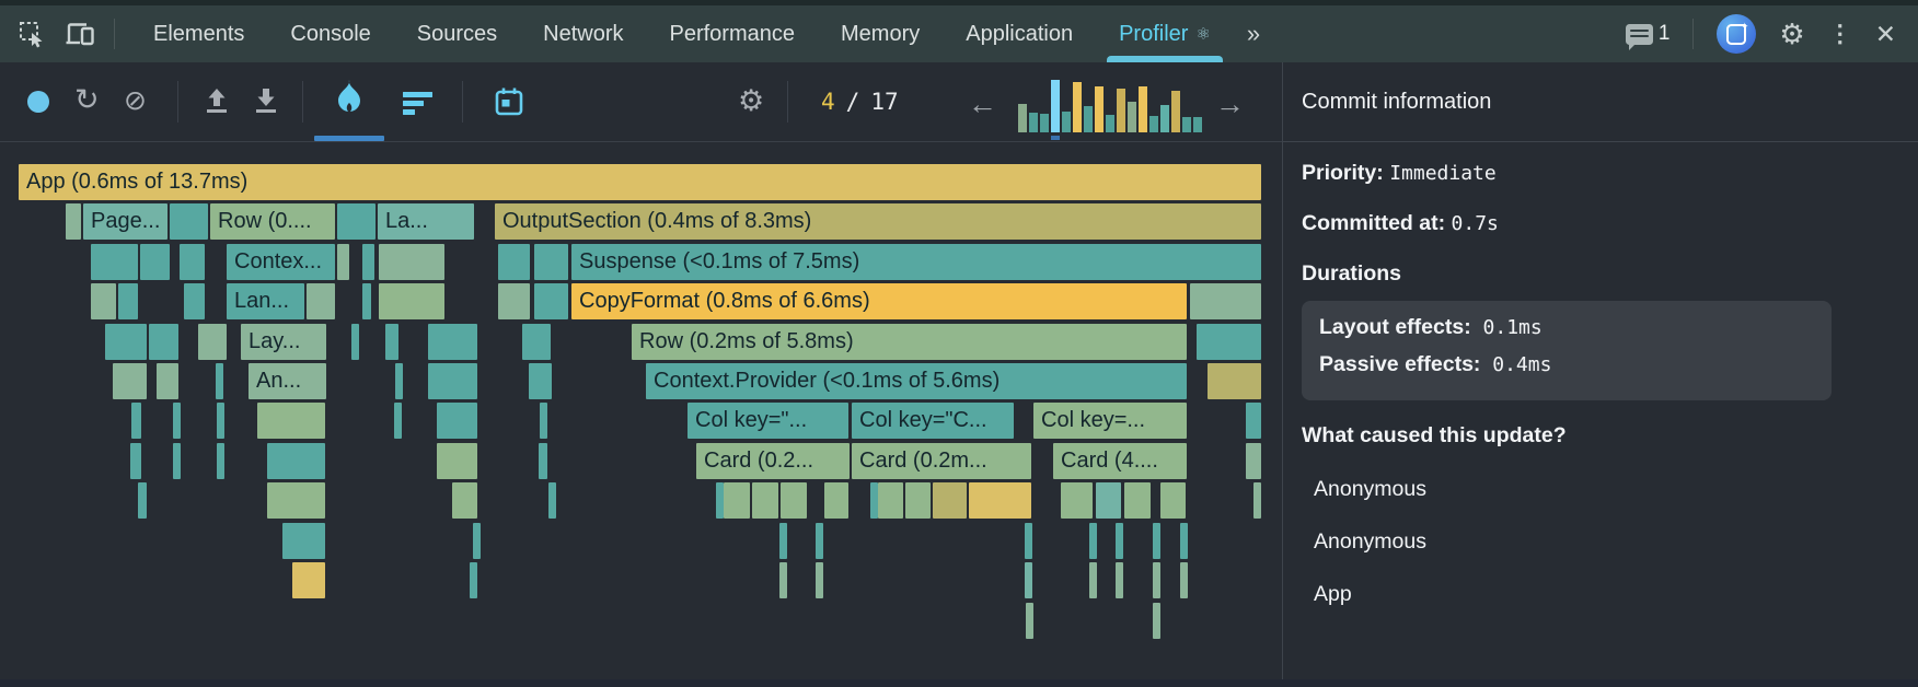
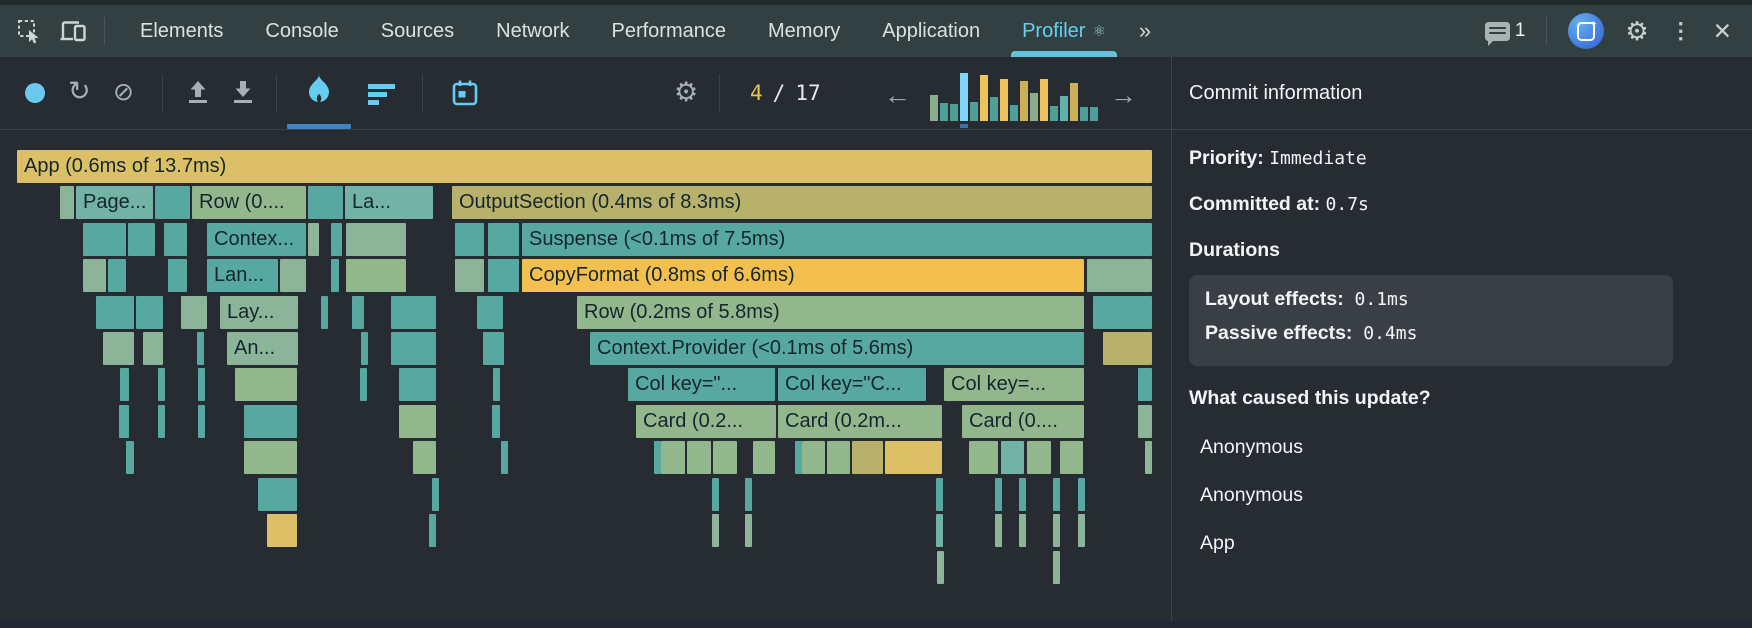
  Elements
  Console
  Sources
  Network
  Performance
  Memory
  Application
  Profiler
  ⚛
  »
  1
  ✦
  ⚙
  ⋮
  ✕
  ↻
  ⊘
  ⚙
  4
  /
  17
  ←
  →
  App (0.6ms of 13.7ms)
  Page...
  Row (0....
  La...
  OutputSection (0.4ms of 8.3ms)
  Contex...
  Suspense (<0.1ms of 7.5ms)
  Lan...
  CopyFormat (0.8ms of 6.6ms)
  Lay...
  Row (0.2ms of 5.8ms)
  An...
  Context.Provider (<0.1ms of 5.6ms)
  Col key="...
  Col key="C...
  Col key=...
  Card (0.2...
  Card (0.2m...
- Card (4....
+ Card (0....
  Commit information
  Priority: Immediate
  Committed at: 0.7s
  Durations
  Layout effects: 0.1ms
  Passive effects: 0.4ms
  What caused this update?
  Anonymous
  Anonymous
  App
